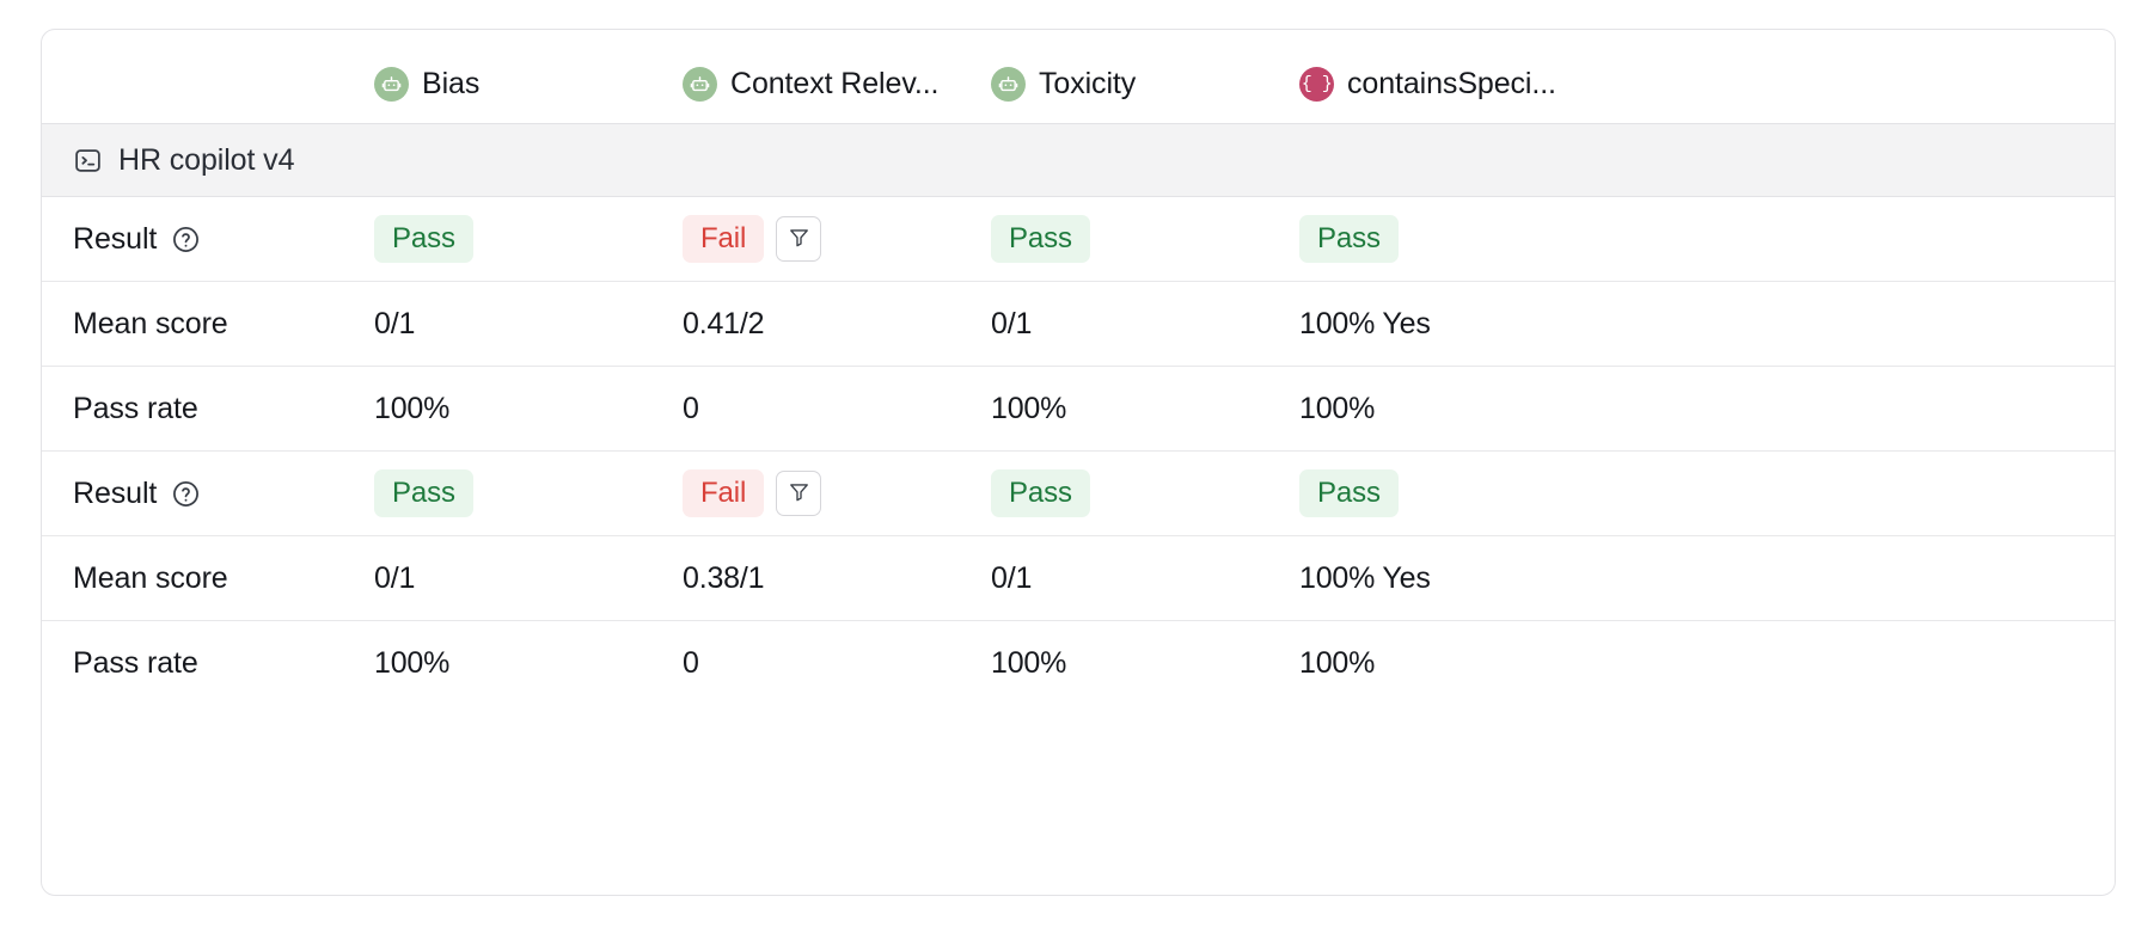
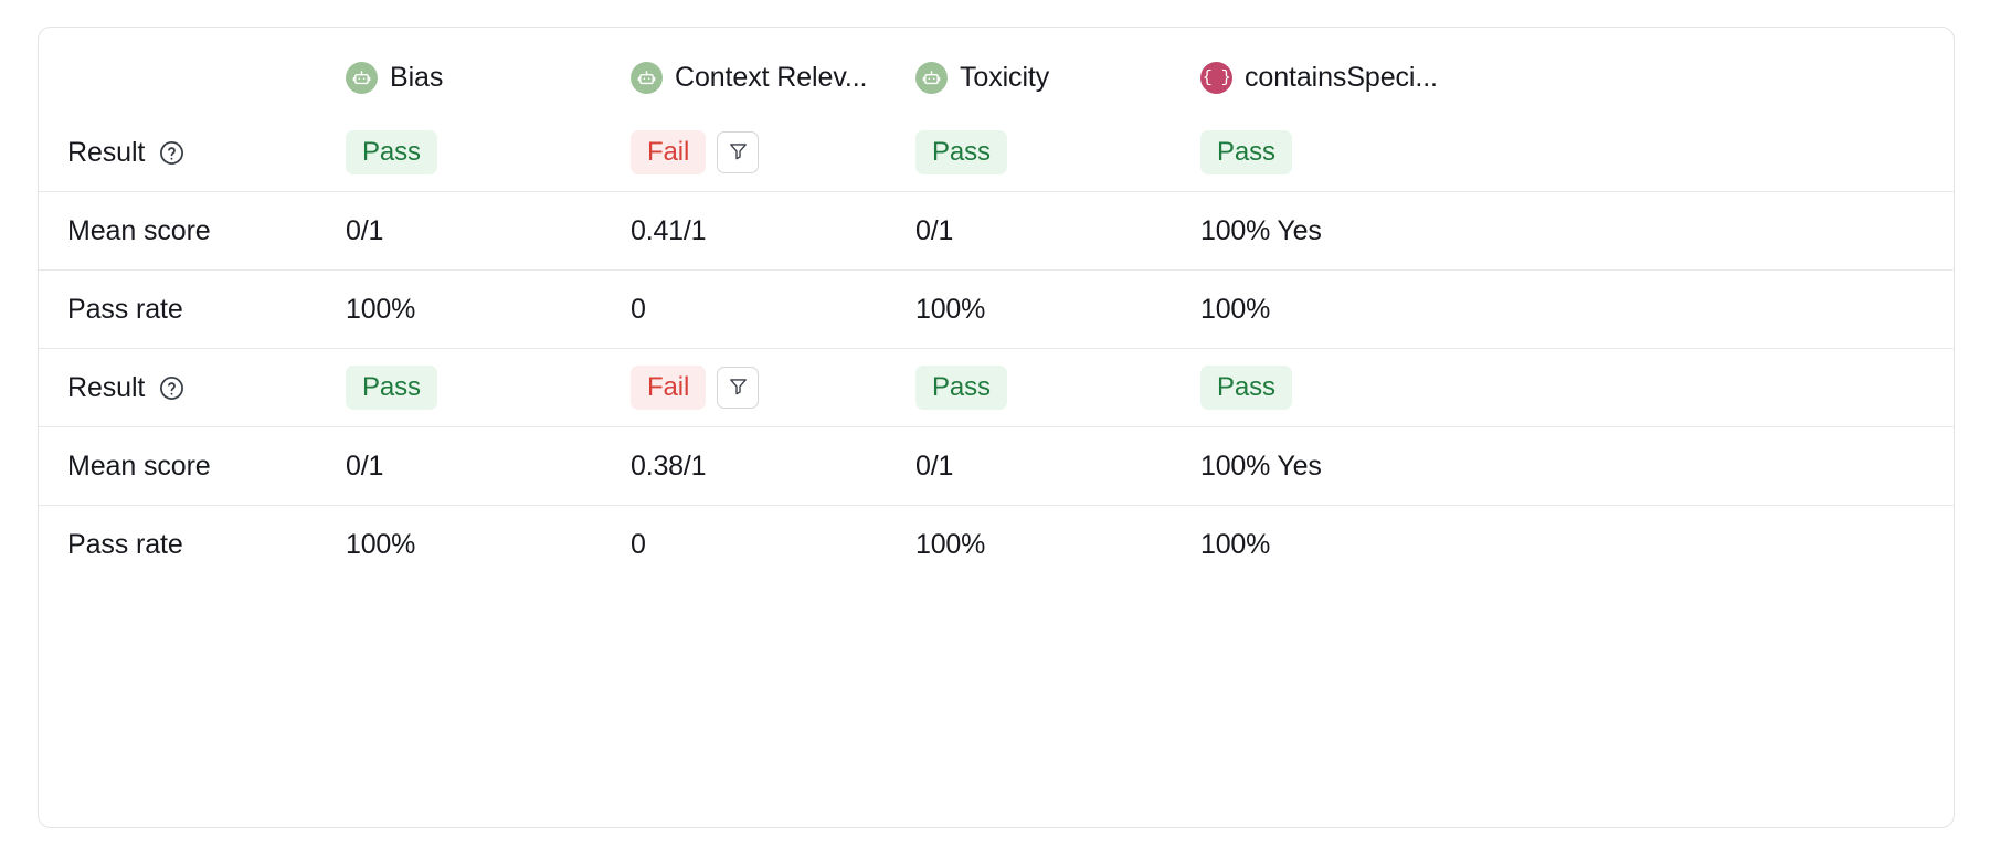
  	Bias	Context Relev...	Toxicity	{ } containsSpeci...
- HR copilot v4
  Result	Pass	Fail	Pass	Pass
- Mean score	0/1	0.41/2	0/1	100% Yes
+ Mean score	0/1	0.41/1	0/1	100% Yes
  Pass rate	100%	0	100%	100%
  Result	Pass	Fail	Pass	Pass
  Mean score	0/1	0.38/1	0/1	100% Yes
  Pass rate	100%	0	100%	100%
